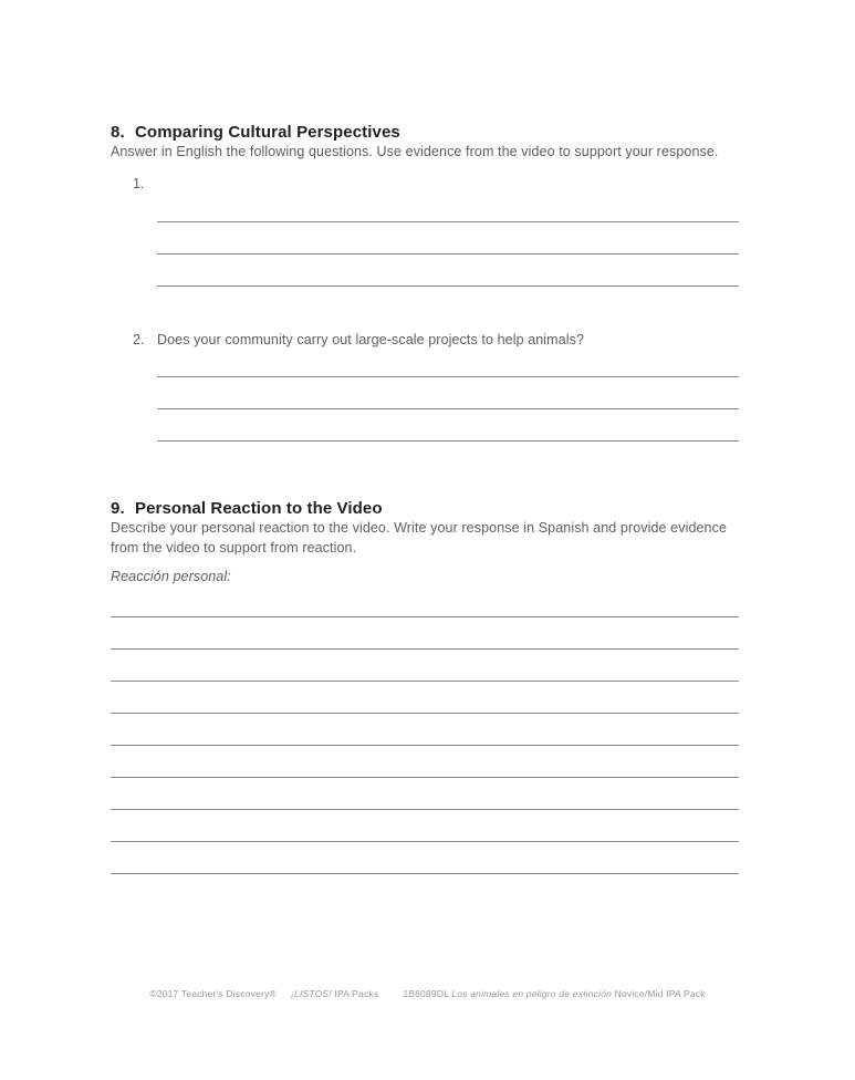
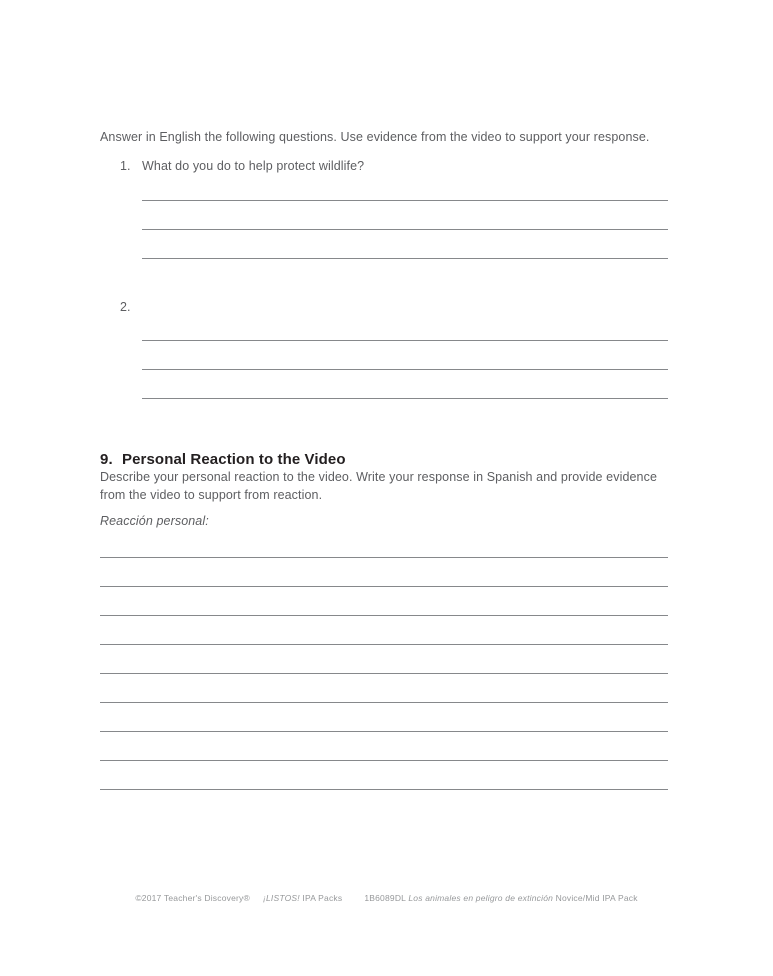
- 8. Comparing Cultural Perspectives
  Answer in English the following questions. Use evidence from the video to support your response.
  1.
+ What do you do to help protect wildlife?
  2.
- Does your community carry out large-scale projects to help animals?
  9. Personal Reaction to the Video
  Describe your personal reaction to the video. Write your response in Spanish and provide evidence from the video to support from reaction.
  Reacción personal:
  ©2017 Teacher's Discovery® ¡LISTOS! IPA Packs 1B6089DL Los animales en peligro de extinción Novice/Mid IPA Pack
